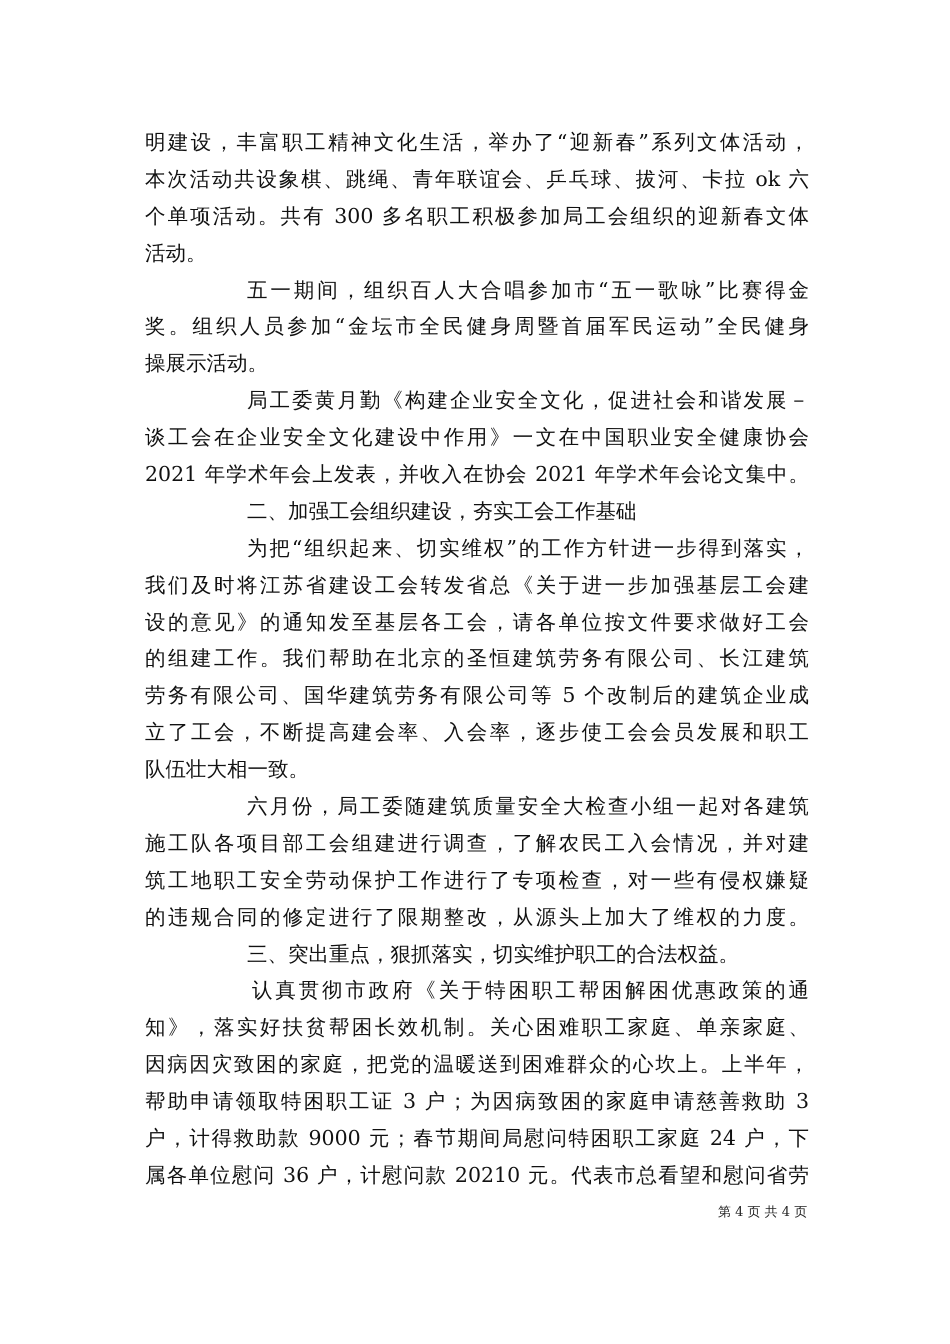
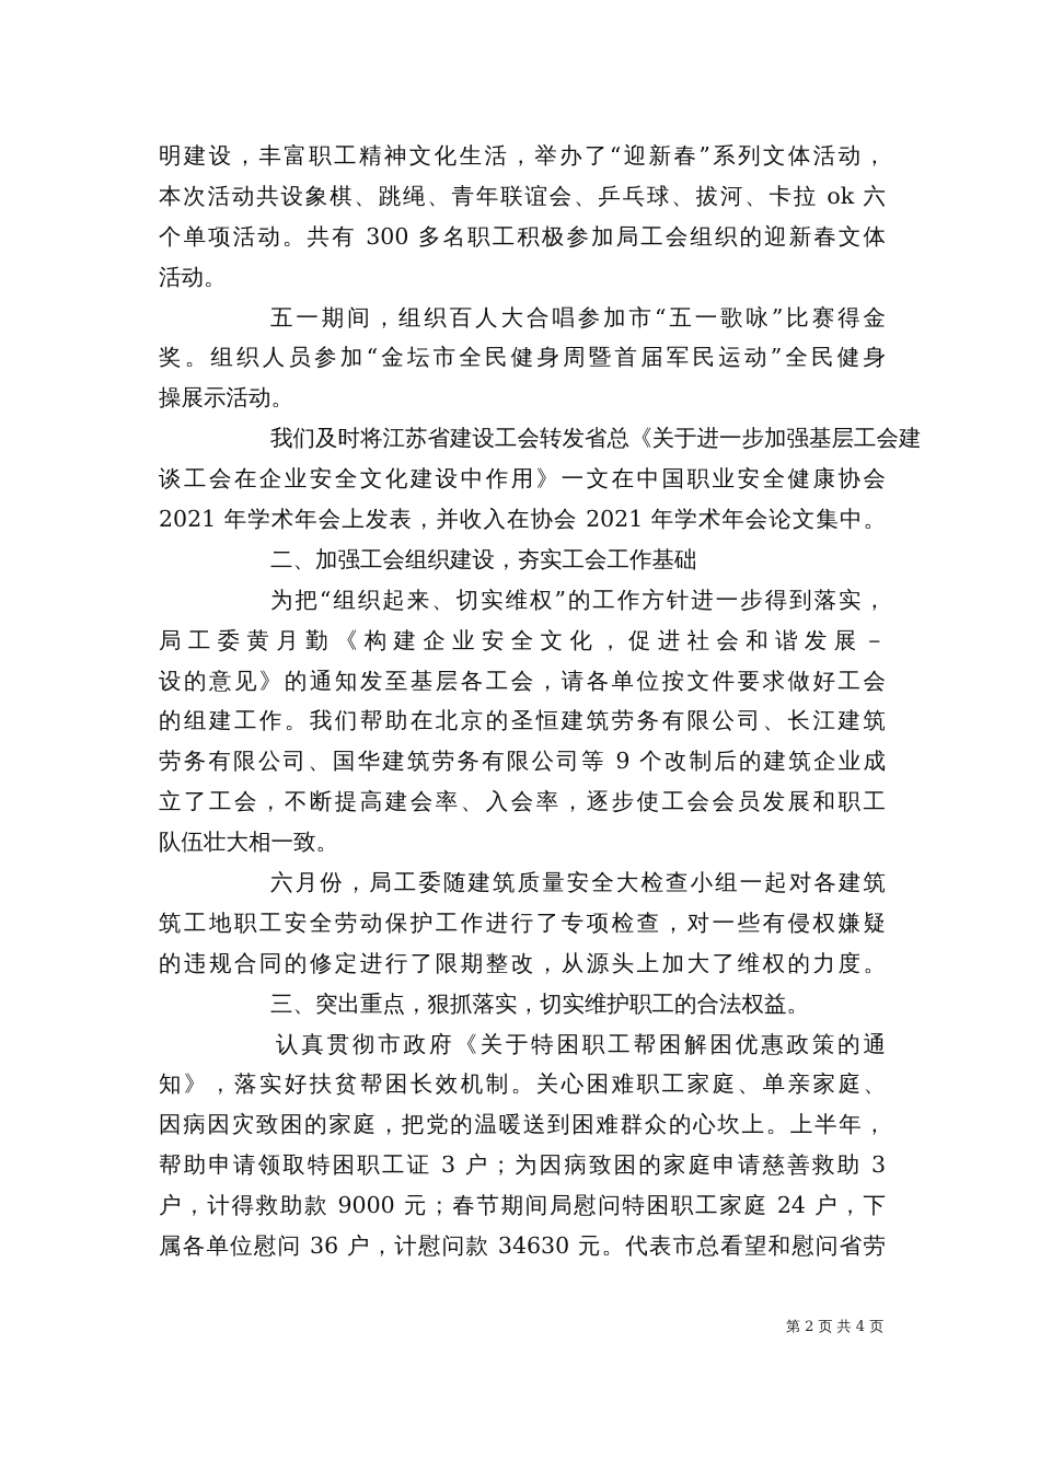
  明建设，丰富职工精神文化生活，举办了“迎新春”系列文体活动，
  本次活动共设象棋、跳绳、青年联谊会、乒乓球、拔河、卡拉 ok 六
  个单项活动。共有 300 多名职工积极参加局工会组织的迎新春文体
  活动。
  五一期间，组织百人大合唱参加市“五一歌咏”比赛得金
  奖。组织人员参加“金坛市全民健身周暨首届军民运动”全民健身
  操展示活动。
- 局工委黄月勤《构建企业安全文化，促进社会和谐发展－
+ 我们及时将江苏省建设工会转发省总《关于进一步加强基层工会建
  谈工会在企业安全文化建设中作用》一文在中国职业安全健康协会
  2021 年学术年会上发表，并收入在协会 2021 年学术年会论文集中。
  二、加强工会组织建设，夯实工会工作基础
  为把“组织起来、切实维权”的工作方针进一步得到落实，
- 我们及时将江苏省建设工会转发省总《关于进一步加强基层工会建
+ 局工委黄月勤《构建企业安全文化，促进社会和谐发展－
  设的意见》的通知发至基层各工会，请各单位按文件要求做好工会
  的组建工作。我们帮助在北京的圣恒建筑劳务有限公司、长江建筑
- 劳务有限公司、国华建筑劳务有限公司等 5 个改制后的建筑企业成
+ 劳务有限公司、国华建筑劳务有限公司等 9 个改制后的建筑企业成
  立了工会，不断提高建会率、入会率，逐步使工会会员发展和职工
  队伍壮大相一致。
  六月份，局工委随建筑质量安全大检查小组一起对各建筑
- 施工队各项目部工会组建进行调查，了解农民工入会情况，并对建
  筑工地职工安全劳动保护工作进行了专项检查，对一些有侵权嫌疑
  的违规合同的修定进行了限期整改，从源头上加大了维权的力度。
  三、突出重点，狠抓落实，切实维护职工的合法权益。
  认真贯彻市政府《关于特困职工帮困解困优惠政策的通
  知》，落实好扶贫帮困长效机制。关心困难职工家庭、单亲家庭、
  因病因灾致困的家庭，把党的温暖送到困难群众的心坎上。上半年，
  帮助申请领取特困职工证 3 户；为因病致困的家庭申请慈善救助 3
  户，计得救助款 9000 元；春节期间局慰问特困职工家庭 24 户，下
- 属各单位慰问 36 户，计慰问款 20210 元。代表市总看望和慰问省劳
+ 属各单位慰问 36 户，计慰问款 34630 元。代表市总看望和慰问省劳
- 第 4 页 共 4 页
+ 第 2 页 共 4 页
